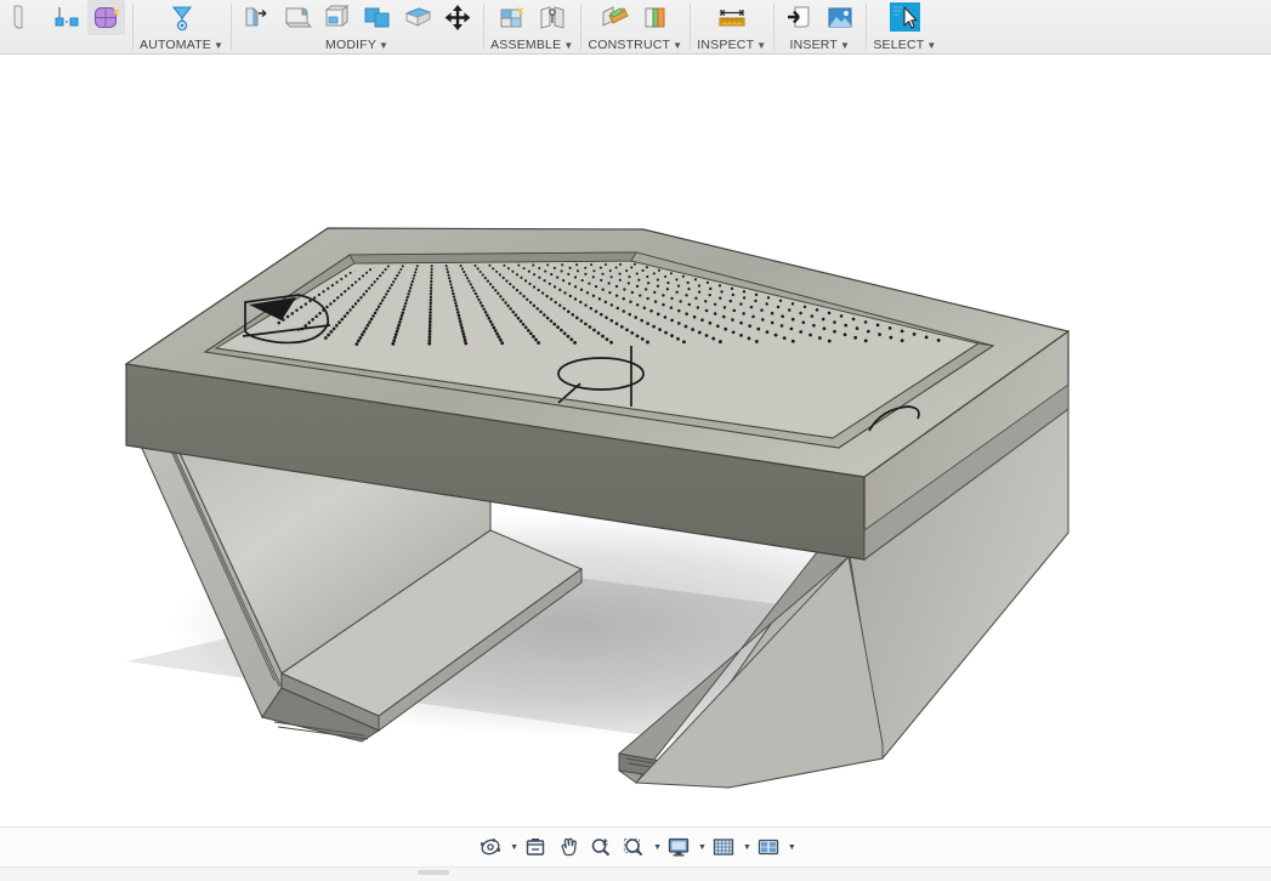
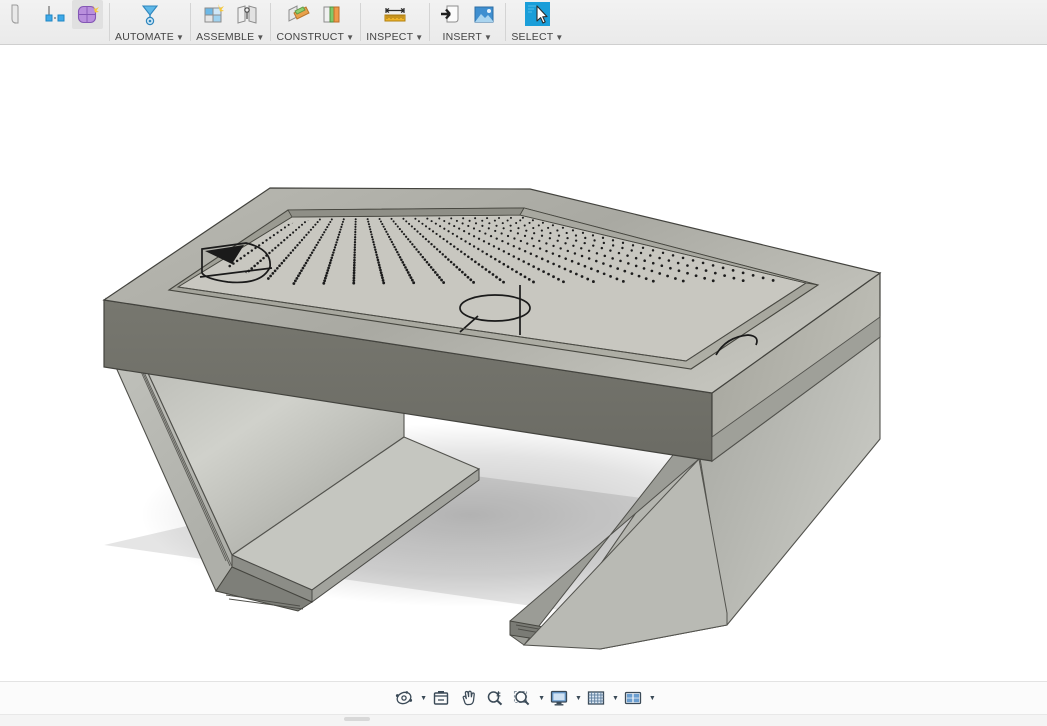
  AUTOMATE ▼
- MODIFY ▼
  ASSEMBLE ▼
  CONSTRUCT ▼
  INSPECT ▼
  INSERT ▼
  SELECT ▼
